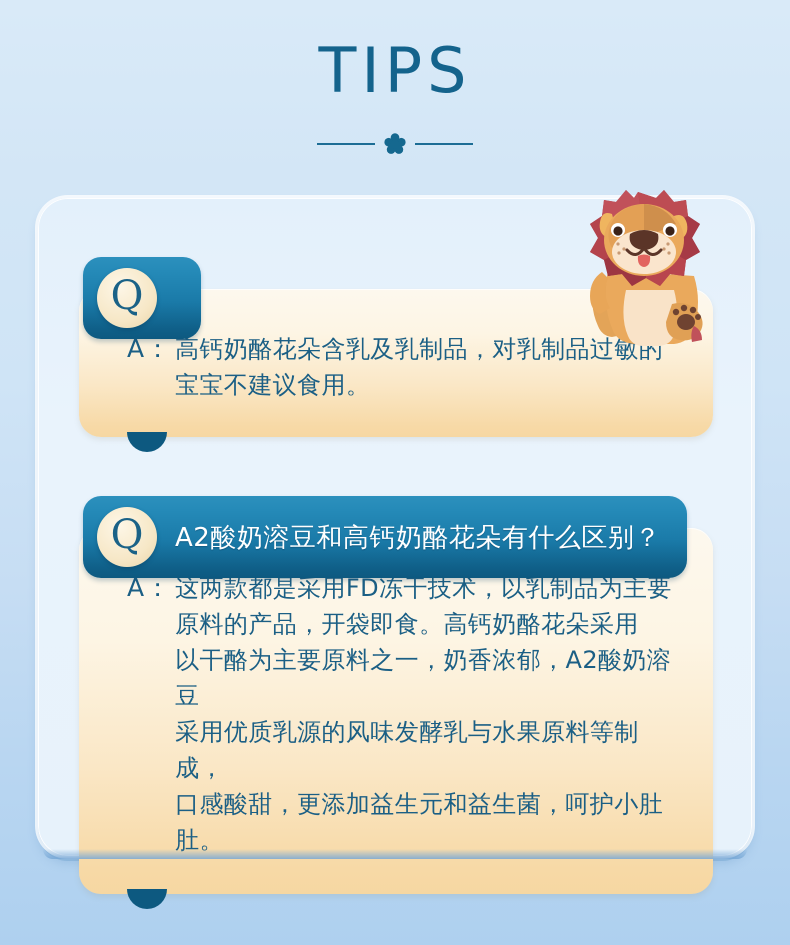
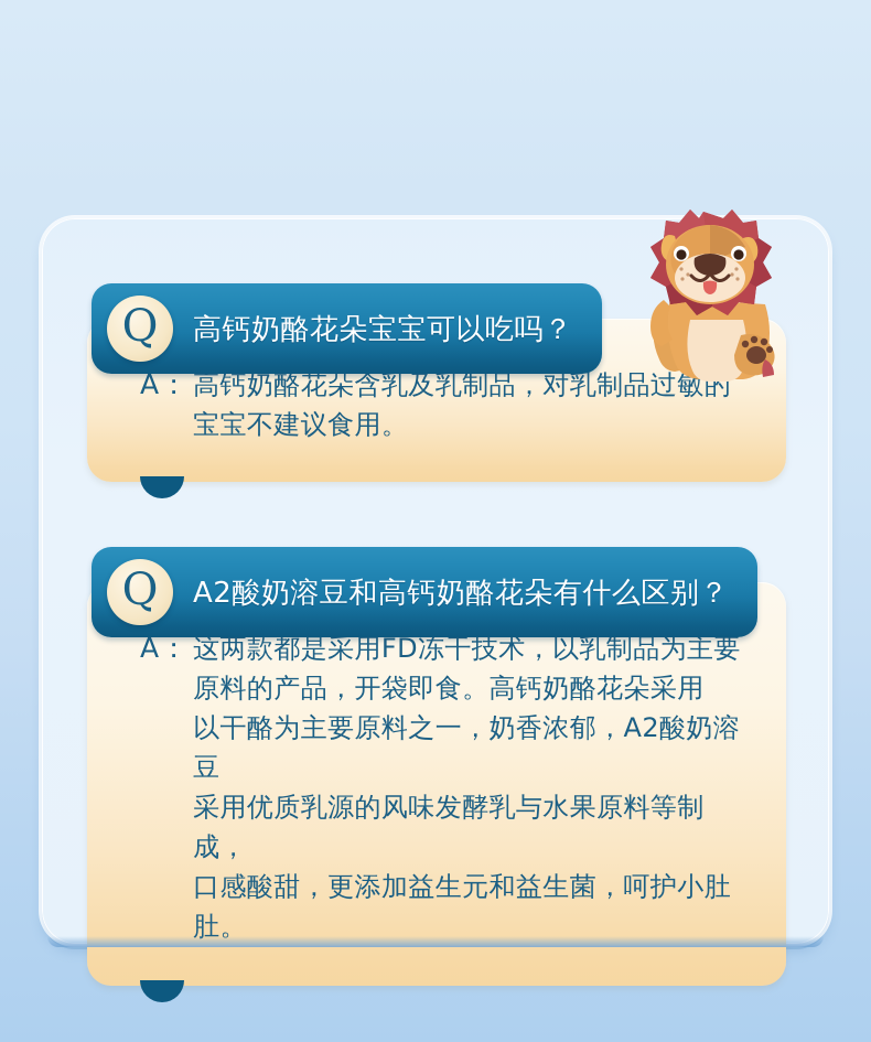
- TIPS
  A：
  高钙奶酪花朵含乳及乳制品，对乳制品过敏的
  宝宝不建议食用。
  Q
+ 高钙奶酪花朵宝宝可以吃吗？
  A：
  这两款都是采用FD冻干技术，以乳制品为主要
  原料的产品，开袋即食。高钙奶酪花朵采用
  以干酪为主要原料之一，奶香浓郁，A2酸奶溶豆
  采用优质乳源的风味发酵乳与水果原料等制成，
  口感酸甜，更添加益生元和益生菌，呵护小肚肚。
  Q
  A2酸奶溶豆和高钙奶酪花朵有什么区别？
